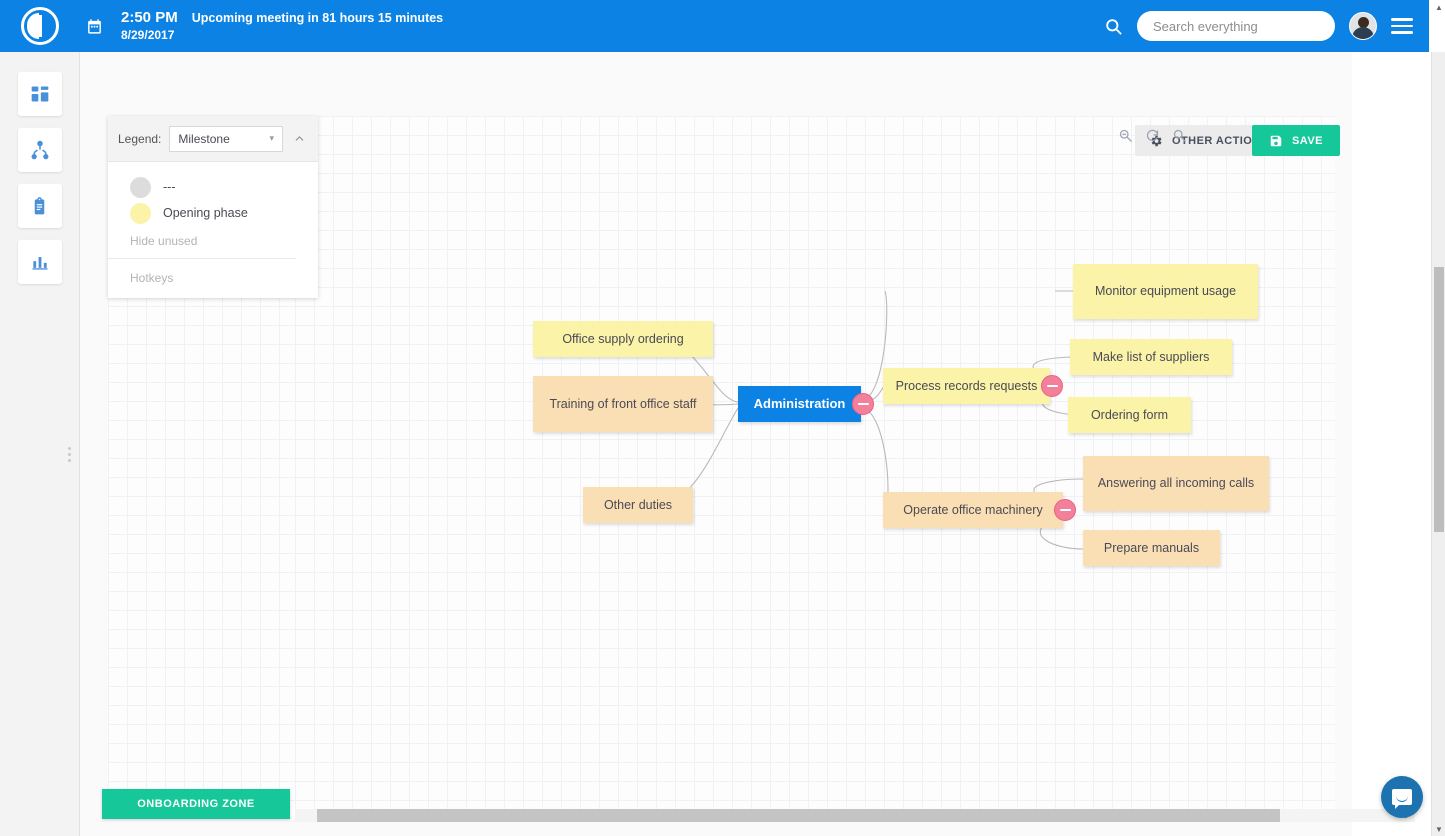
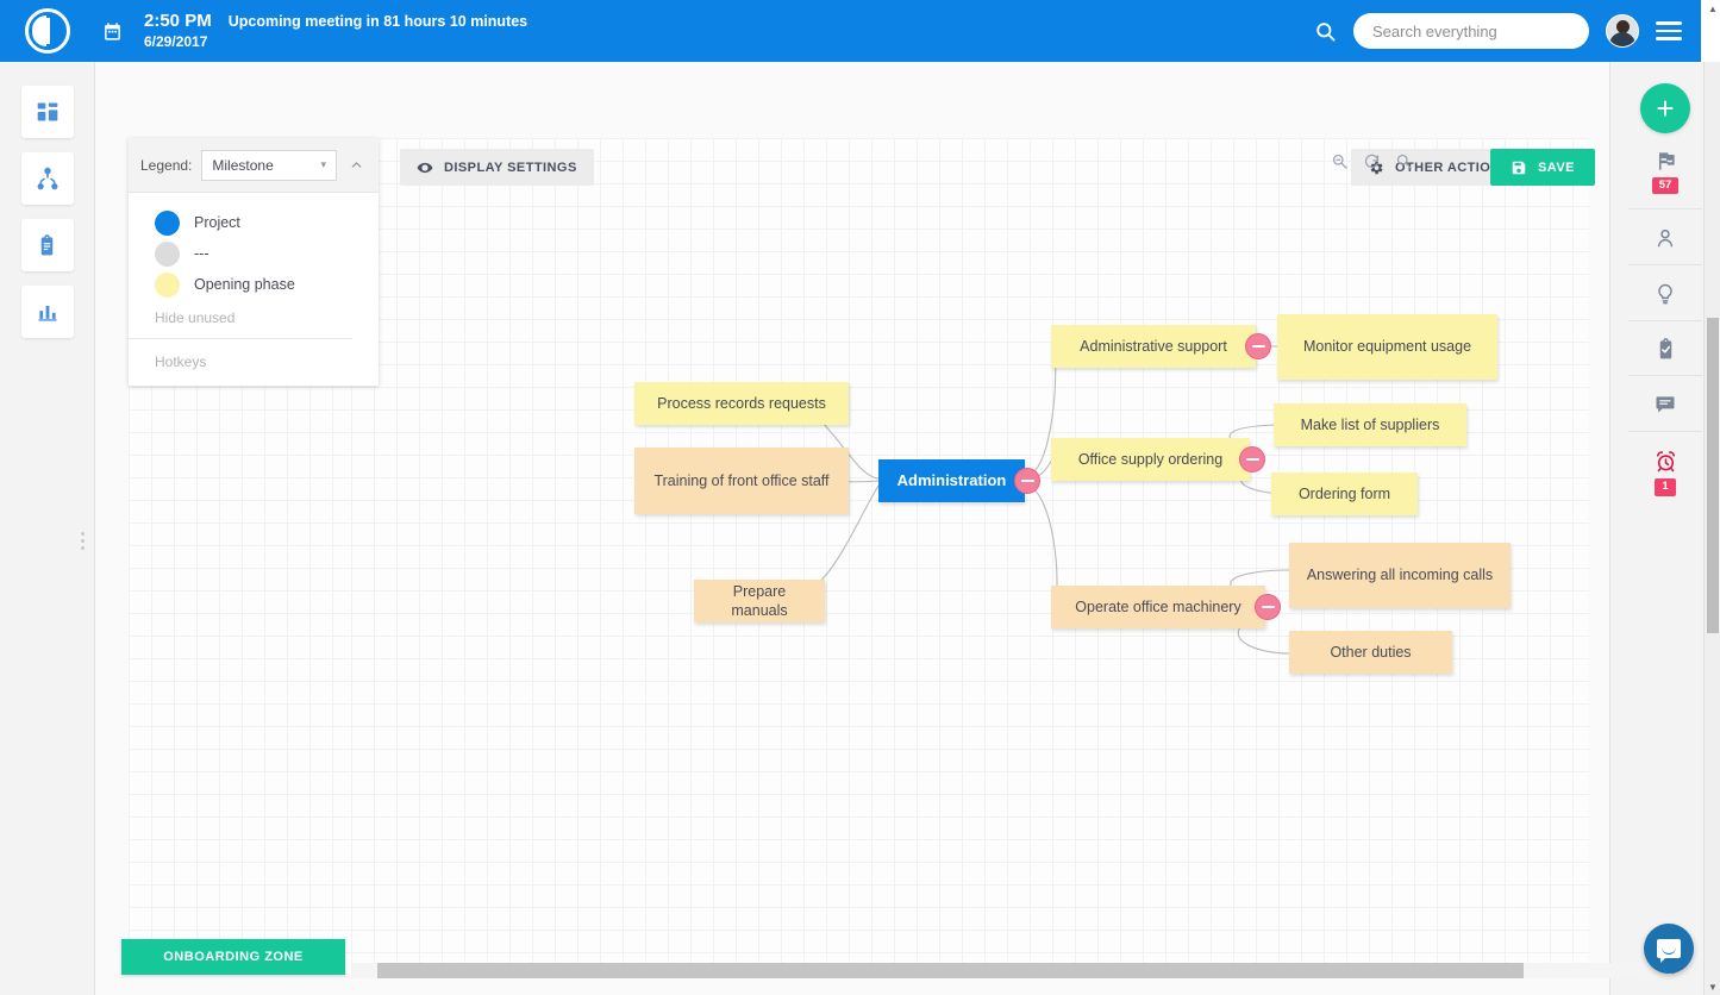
  2:50 PM
- Upcoming meeting in 81 hours 15 minutes
+ Upcoming meeting in 81 hours 10 minutes
- 8/29/2017
+ 6/29/2017
  Search everything
- Office supply ordering
+ Process records requests
  Training of front office staff
- Other duties
+ Prepare manuals
  Administration
+ Administrative support
  Monitor equipment usage
- Process records requests
+ Office supply ordering
  Make list of suppliers
  Ordering form
  Operate office machinery
  Answering all incoming calls
- Prepare manuals
+ Other duties
+ DISPLAY SETTINGS
  OHER ACTIO
  SAVE
  Legend:
  Milestone
  ▾
+ Project
  ---
  Opening phase
  Hide unused
  Hotkeys
  ONBOARDING ZONE
+ +
+ 57
+ 1
  ▲
  ▼
